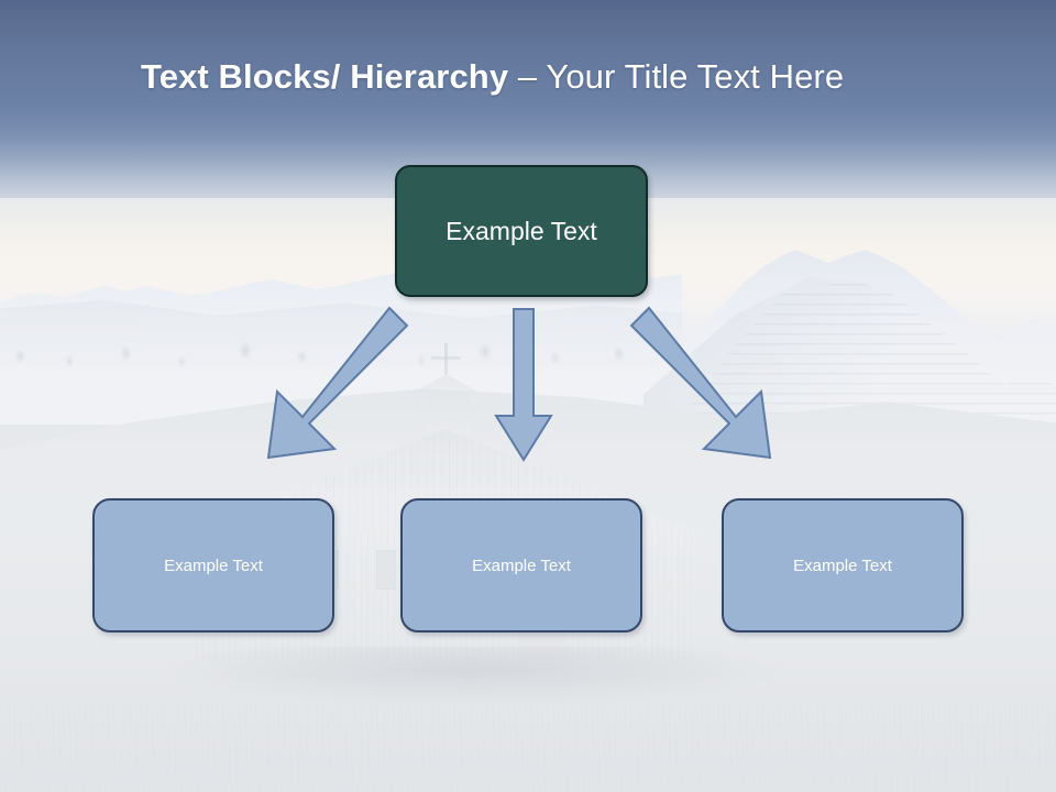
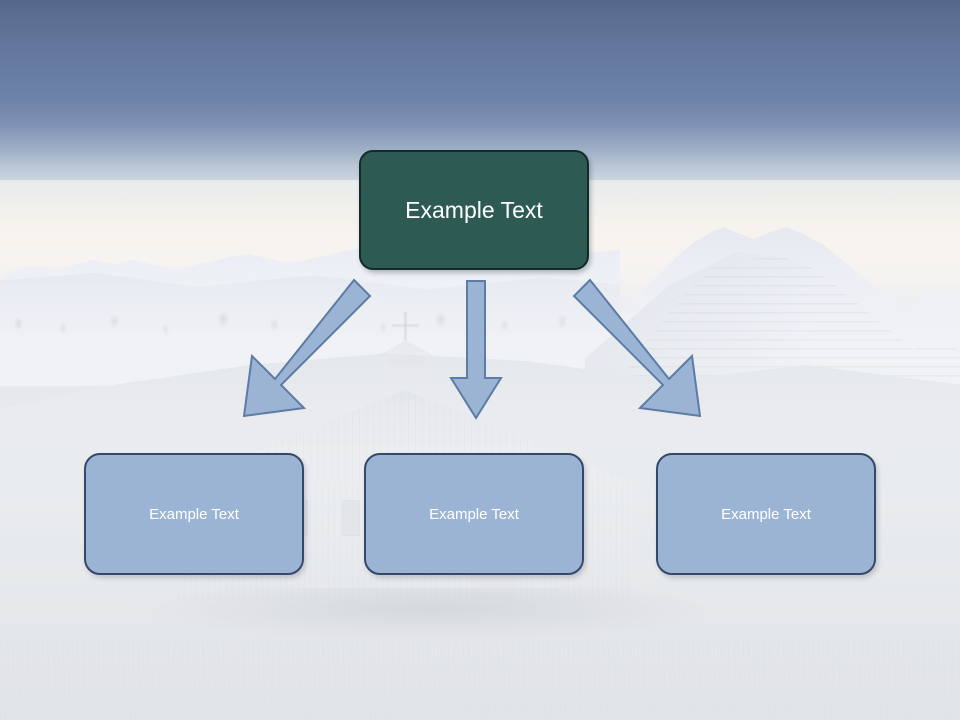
- Text Blocks/ Hierarchy – Your Title Text Here
  Example Text
  Example Text
  Example Text
  Example Text
